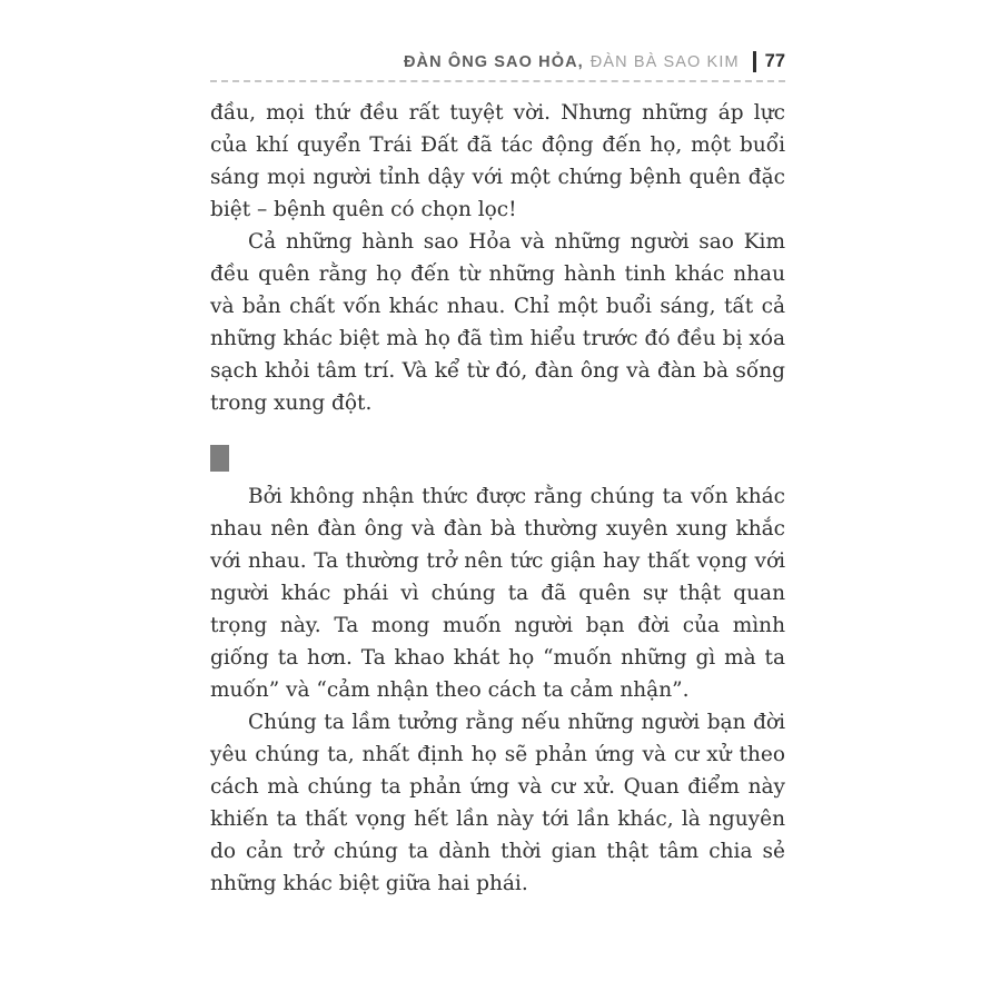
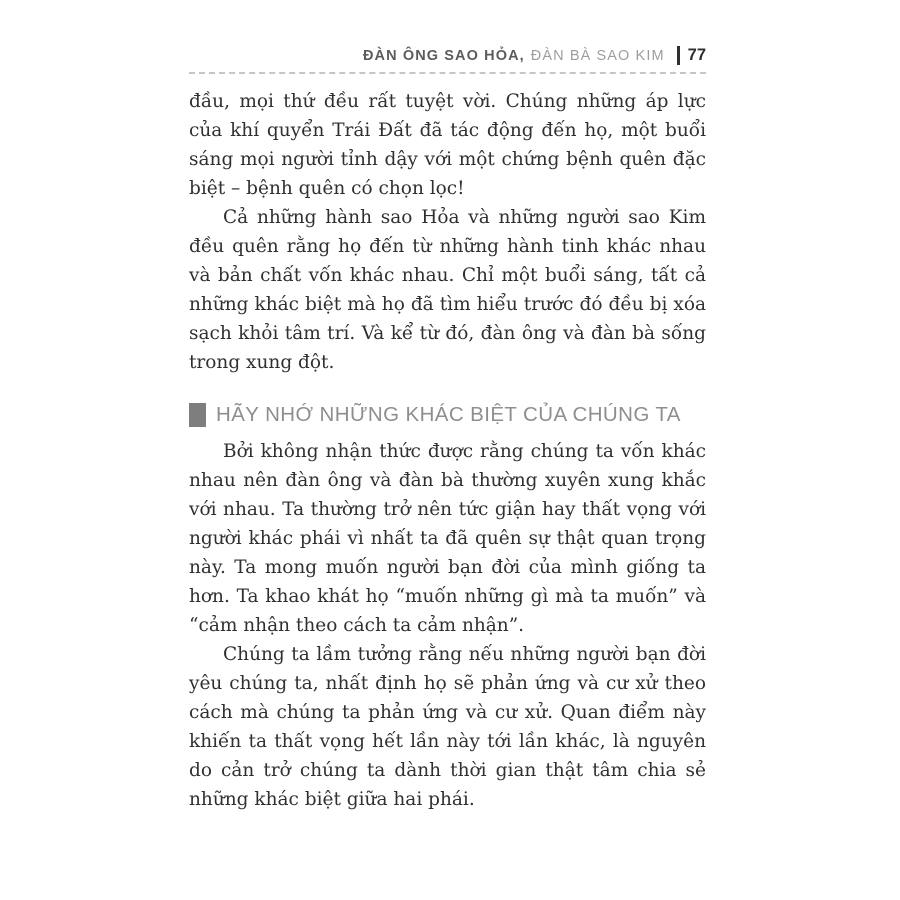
  ĐÀN ÔNG SAO HỎA,
  ĐÀN BÀ SAO KIM
  77
- đầu, mọi thứ đều rất tuyệt vời. Nhưng những áp lực của khí quyển Trái Đất đã tác động đến họ, một buổi sáng mọi người tỉnh dậy với một chứng bệnh quên đặc biệt – bệnh quên có chọn lọc!
+ đầu, mọi thứ đều rất tuyệt vời. Chúng những áp lực của khí quyển Trái Đất đã tác động đến họ, một buổi sáng mọi người tỉnh dậy với một chứng bệnh quên đặc biệt – bệnh quên có chọn lọc!
  Cả những hành sao Hỏa và những người sao Kim đều quên rằng họ đến từ những hành tinh khác nhau và bản chất vốn khác nhau. Chỉ một buổi sáng, tất cả những khác biệt mà họ đã tìm hiểu trước đó đều bị xóa sạch khỏi tâm trí. Và kể từ đó, đàn ông và đàn bà sống trong xung đột.
+ HÃY NHỚ NHỮNG KHÁC BIỆT CỦA CHÚNG TA
- Bởi không nhận thức được rằng chúng ta vốn khác nhau nên đàn ông và đàn bà thường xuyên xung khắc với nhau. Ta thường trở nên tức giận hay thất vọng với người khác phái vì chúng ta đã quên sự thật quan trọng này. Ta mong muốn người bạn đời của mình giống ta hơn. Ta khao khát họ “muốn những gì mà ta muốn” và “cảm nhận theo cách ta cảm nhận”.
+ Bởi không nhận thức được rằng chúng ta vốn khác nhau nên đàn ông và đàn bà thường xuyên xung khắc với nhau. Ta thường trở nên tức giận hay thất vọng với người khác phái vì nhất ta đã quên sự thật quan trọng này. Ta mong muốn người bạn đời của mình giống ta hơn. Ta khao khát họ “muốn những gì mà ta muốn” và “cảm nhận theo cách ta cảm nhận”.
  Chúng ta lầm tưởng rằng nếu những người bạn đời yêu chúng ta, nhất định họ sẽ phản ứng và cư xử theo cách mà chúng ta phản ứng và cư xử. Quan điểm này khiến ta thất vọng hết lần này tới lần khác, là nguyên do cản trở chúng ta dành thời gian thật tâm chia sẻ những khác biệt giữa hai phái.
